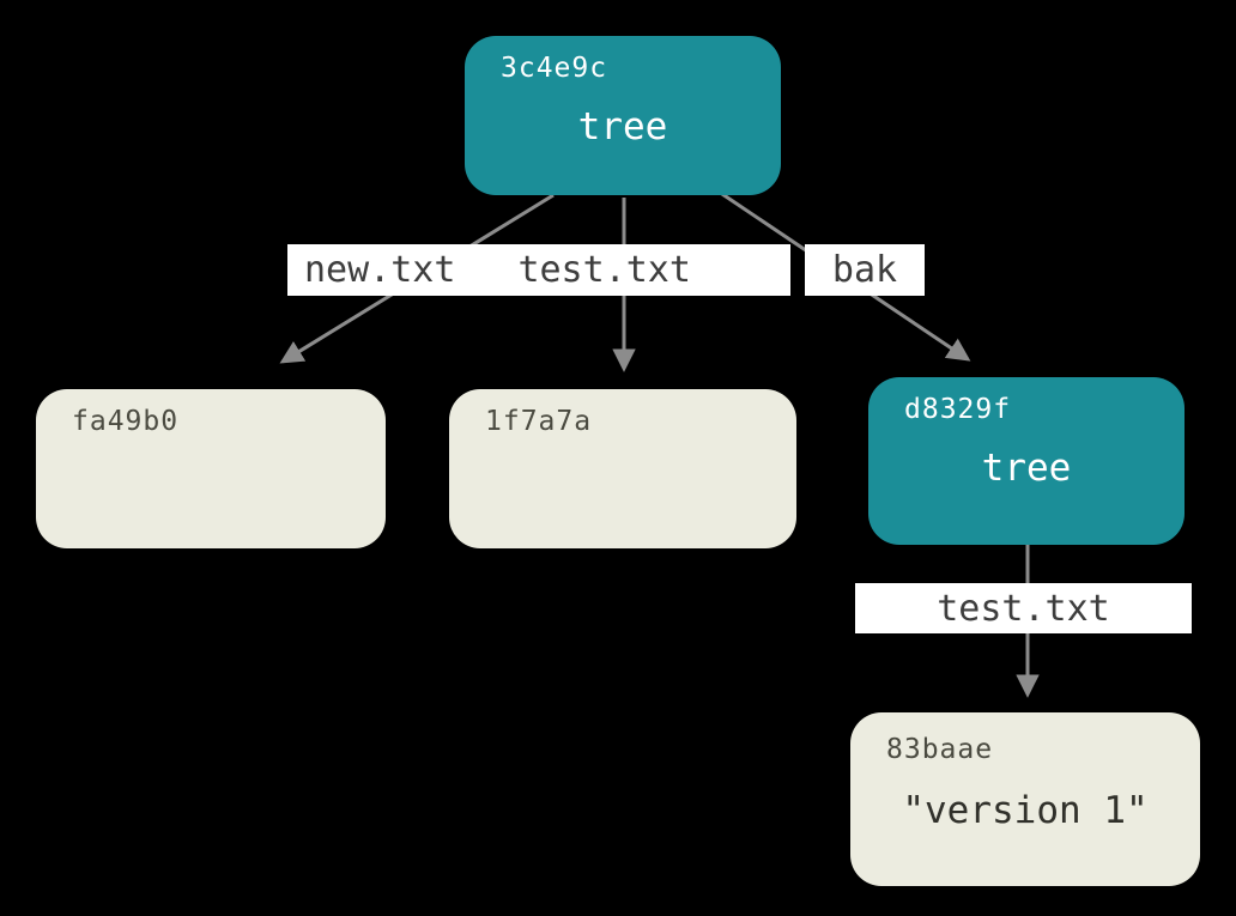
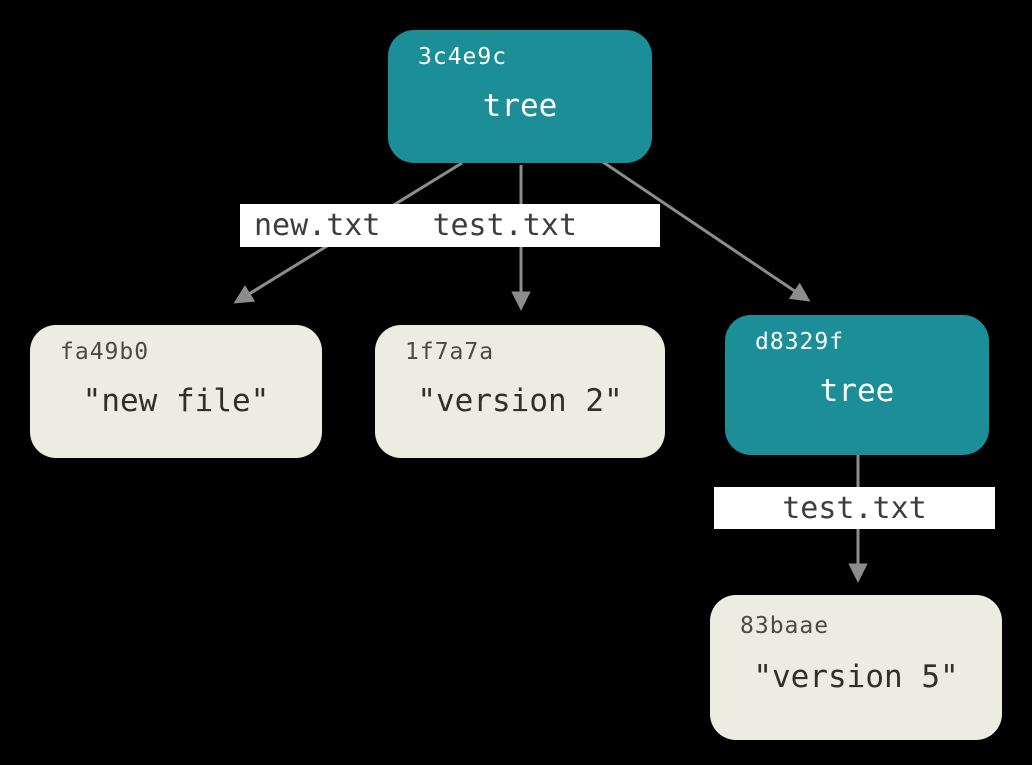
  new.txt
  test.txt
- bak
  test.txt
  3c4e9c
  tree
  fa49b0
+ "new file"
  1f7a7a
+ "version 2"
  d8329f
  tree
  83baae
- "version 1"
+ "version 5"
